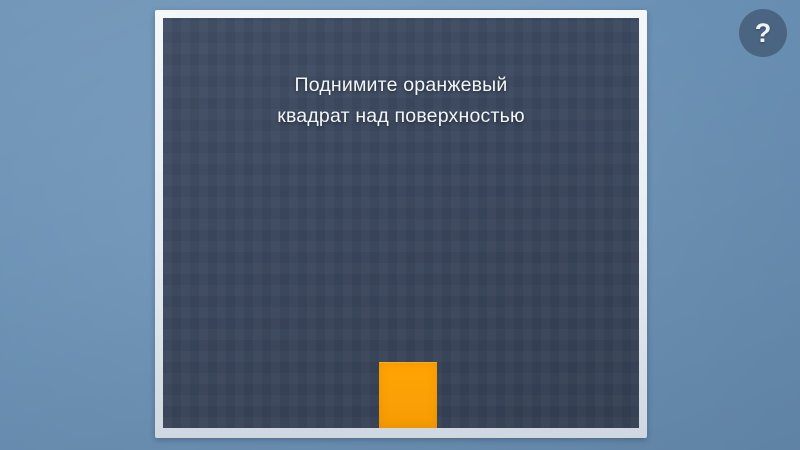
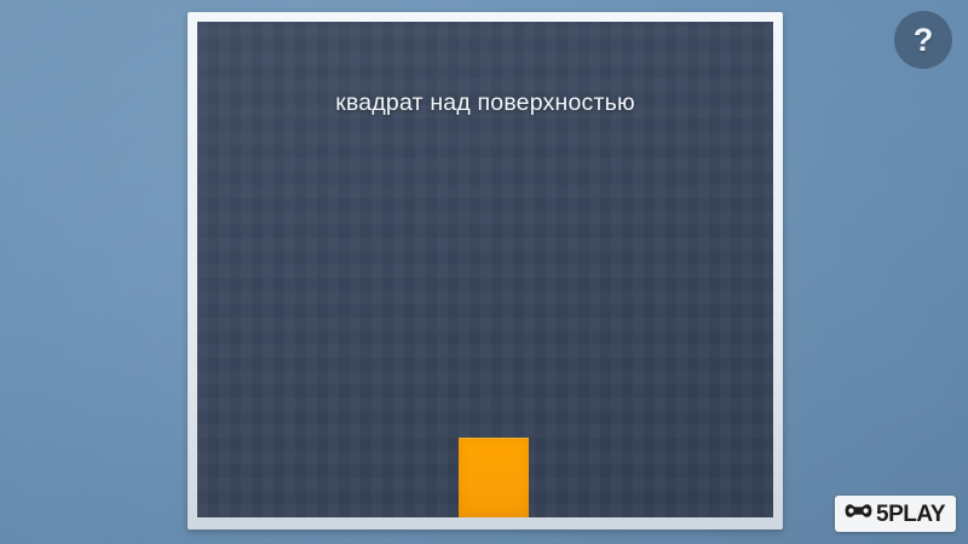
  ?
- Поднимите оранжевый
  квадрат над поверхностью
+ 5PLAY
